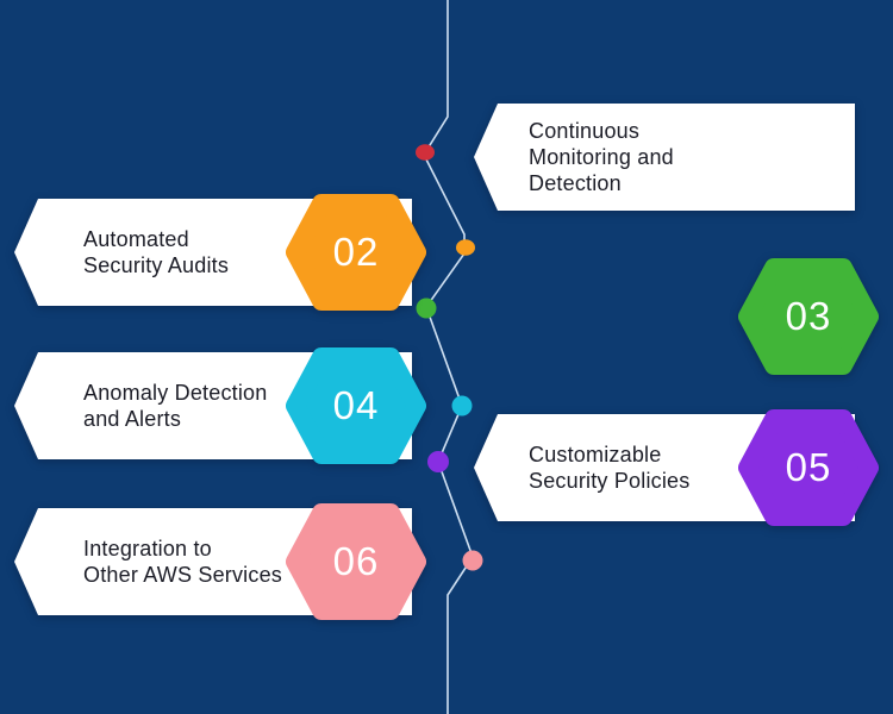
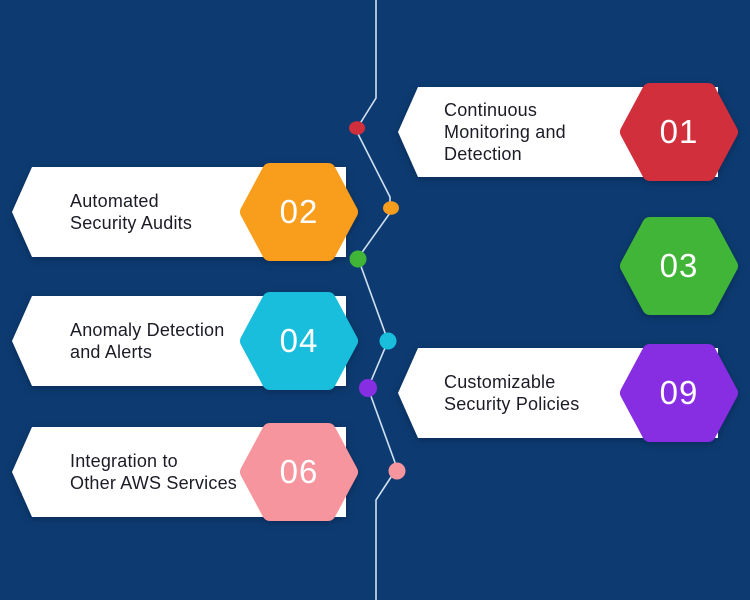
  Continuous
  Monitoring and
  Detection
+ 01
  Automated
  Security Audits
  02
  03
  Anomaly Detection
  and Alerts
  04
  Customizable
  Security Policies
- 05
+ 09
  Integration to
  Other AWS Services
  06
